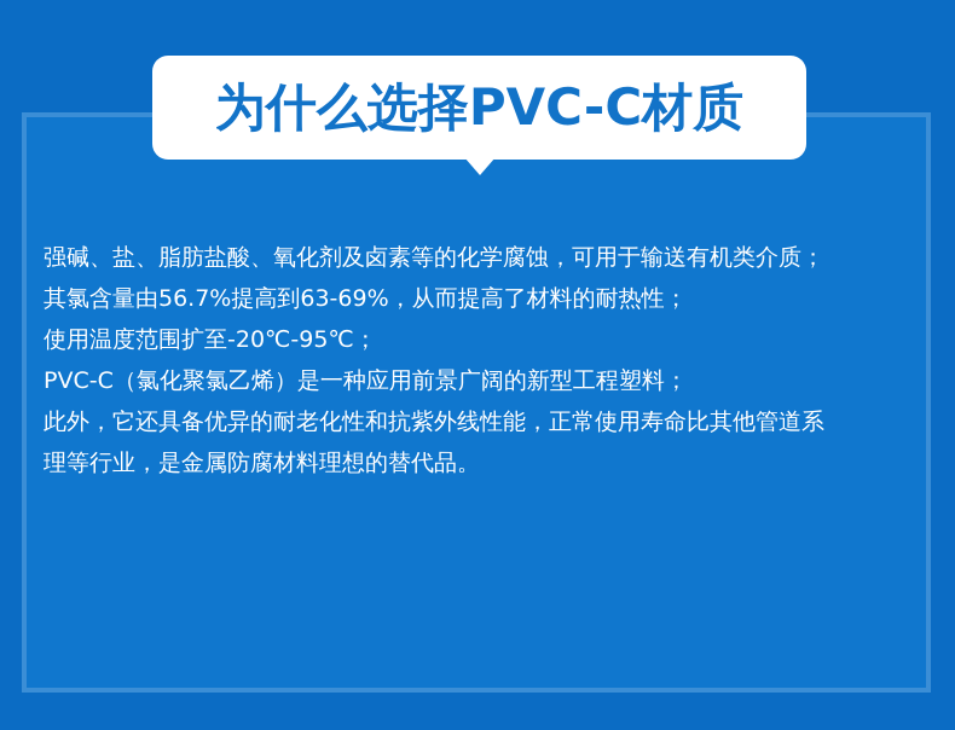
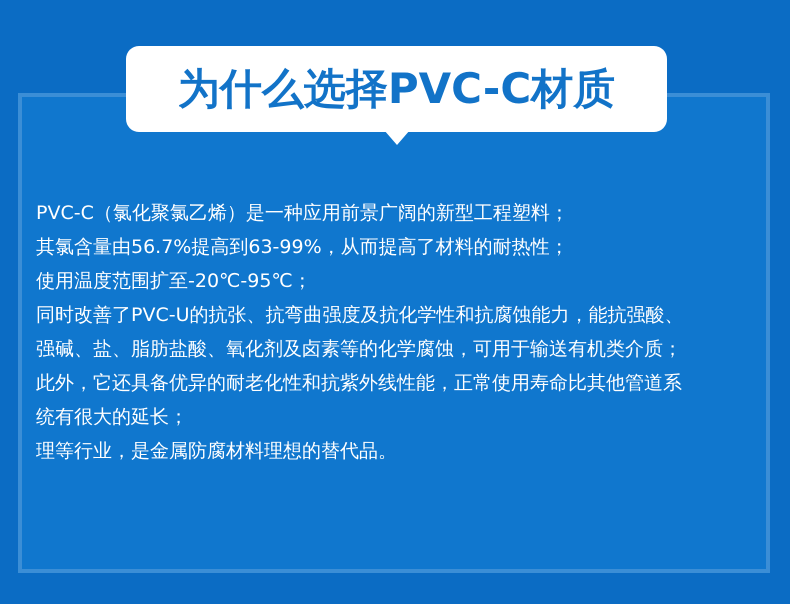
  为什么选择PVC-C材质
- 强碱、盐、脂肪盐酸、氧化剂及卤素等的化学腐蚀，可用于输送有机类介质；
+ PVC-C（氯化聚氯乙烯）是一种应用前景广阔的新型工程塑料；
- 其氯含量由56.7%提高到63-69%，从而提高了材料的耐热性；
+ 其氯含量由56.7%提高到63-99%，从而提高了材料的耐热性；
  使用温度范围扩至-20℃-95℃；
+ 同时改善了PVC-U的抗张、抗弯曲强度及抗化学性和抗腐蚀能力，能抗强酸、
- PVC-C（氯化聚氯乙烯）是一种应用前景广阔的新型工程塑料；
+ 强碱、盐、脂肪盐酸、氧化剂及卤素等的化学腐蚀，可用于输送有机类介质；
  此外，它还具备优异的耐老化性和抗紫外线性能，正常使用寿命比其他管道系
+ 统有很大的延长；
  理等行业，是金属防腐材料理想的替代品。
